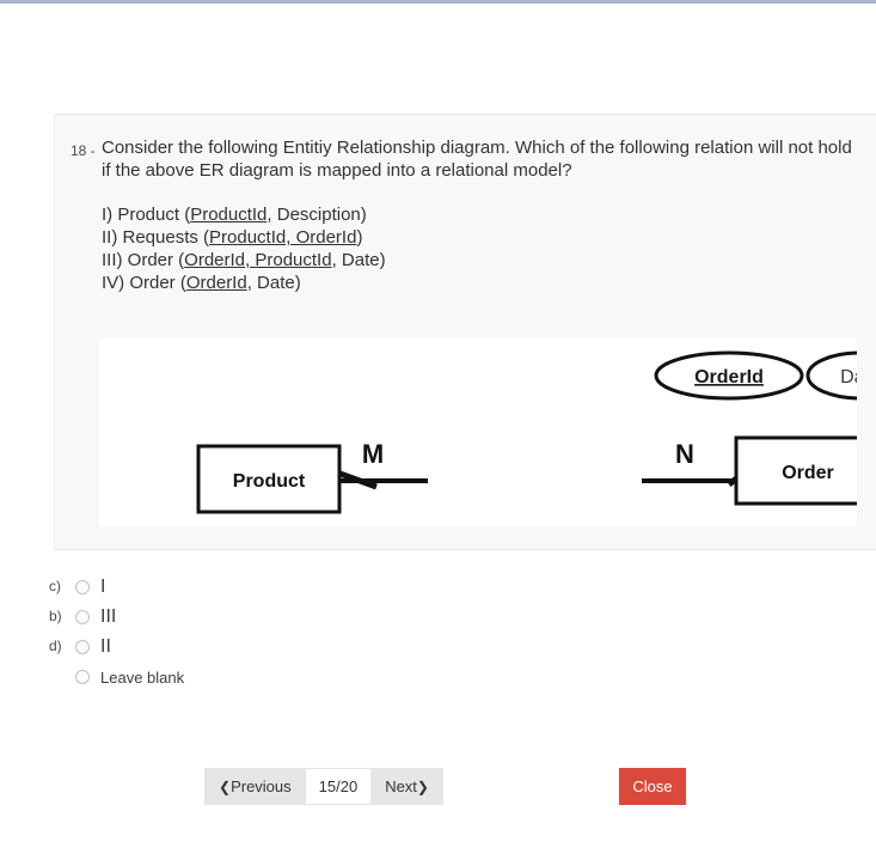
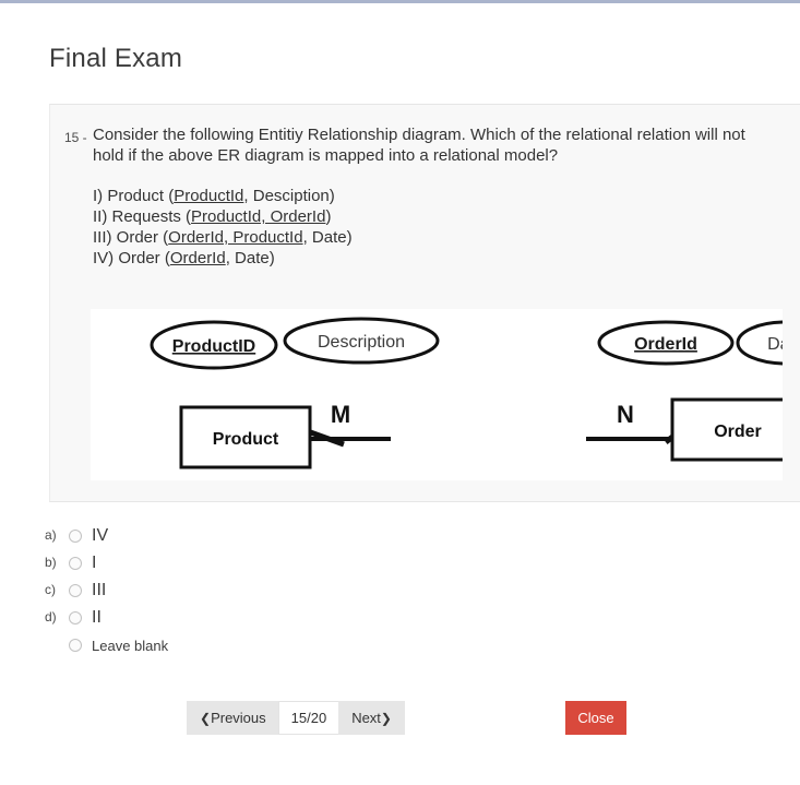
+ Final Exam
- 18 -
+ 15 -
- Consider the following Entitiy Relationship diagram. Which of the following relation will not hold if the above ER diagram is mapped into a relational model?
+ Consider the following Entitiy Relationship diagram. Which of the relational relation will not hold if the above ER diagram is mapped into a relational model?
  I) Product (ProductId, Desciption)
  II) Requests (ProductId, OrderId)
  III) Order (OrderId, ProductId, Date)
  IV) Order (OrderId, Date)
+ ProductID
+ Description
  OrderId
  Product
  Order
  M
  N
+ a)
+ IV
- c)
+ b)
  I
- b)
+ c)
  III
  d)
  II
  Leave blank
  ❮
  Previous
  15/20
  Next
  ❯
  Close
